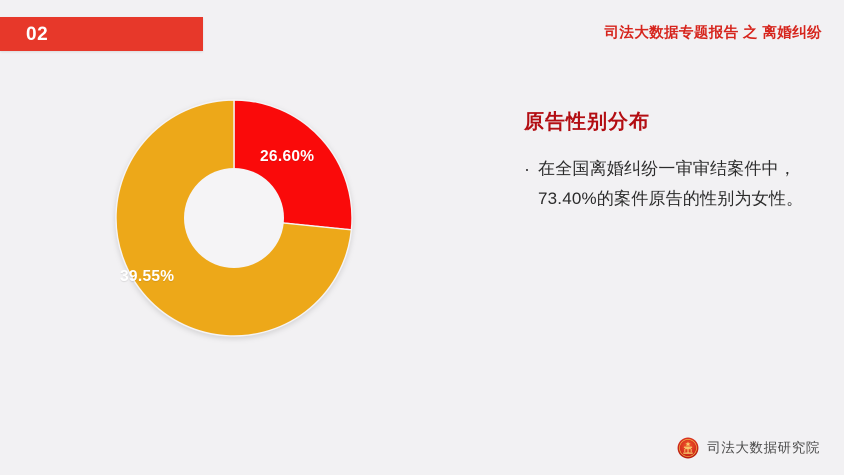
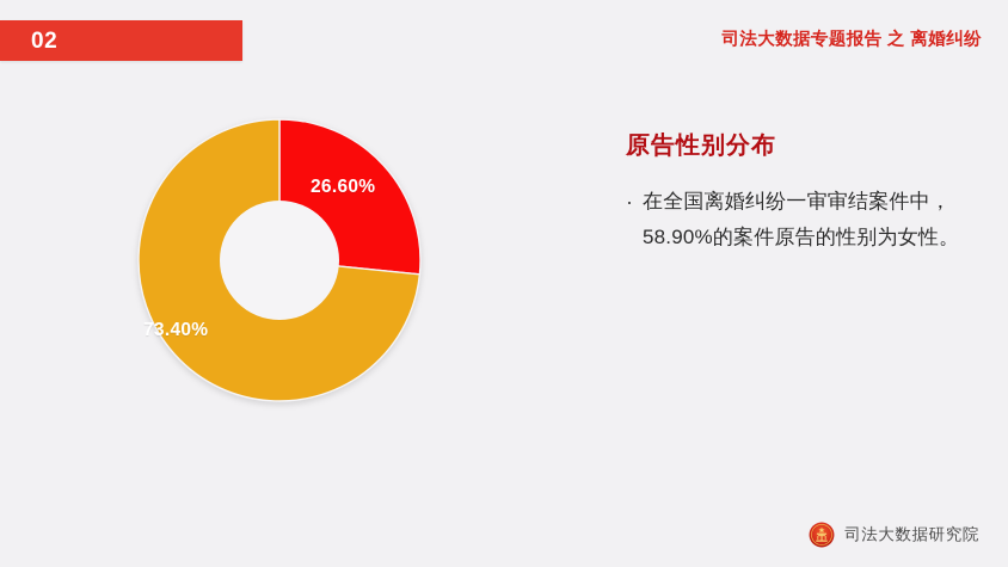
  02
  司法大数据专题报告 之 离婚纠纷
  26.60%
- 39.55%
+ 73.40%
  原告性别分布
  ·
- 在全国离婚纠纷一审审结案件中，73.40%的案件原告的性别为女性。
+ 在全国离婚纠纷一审审结案件中，58.90%的案件原告的性别为女性。
  司法大数据研究院
